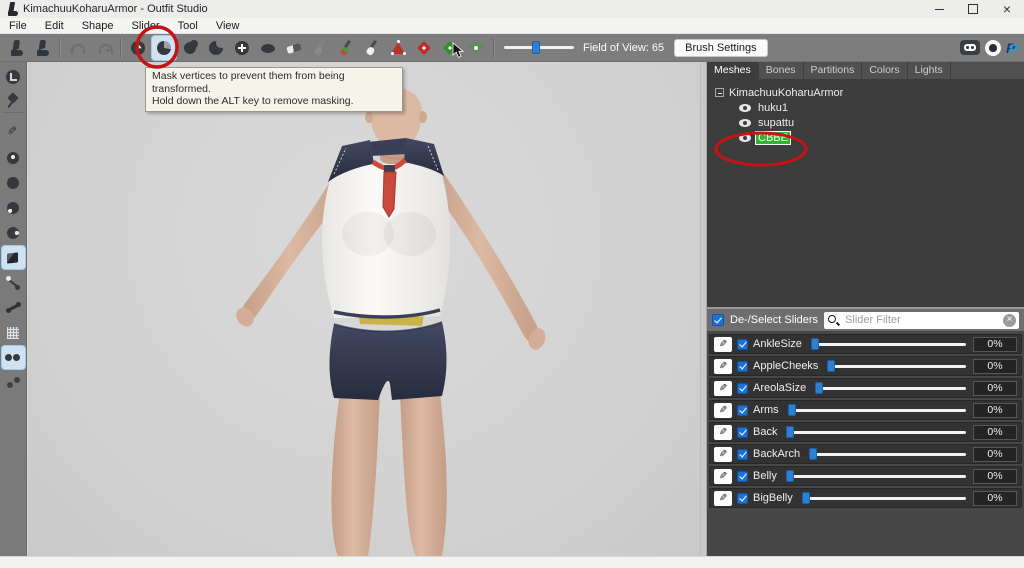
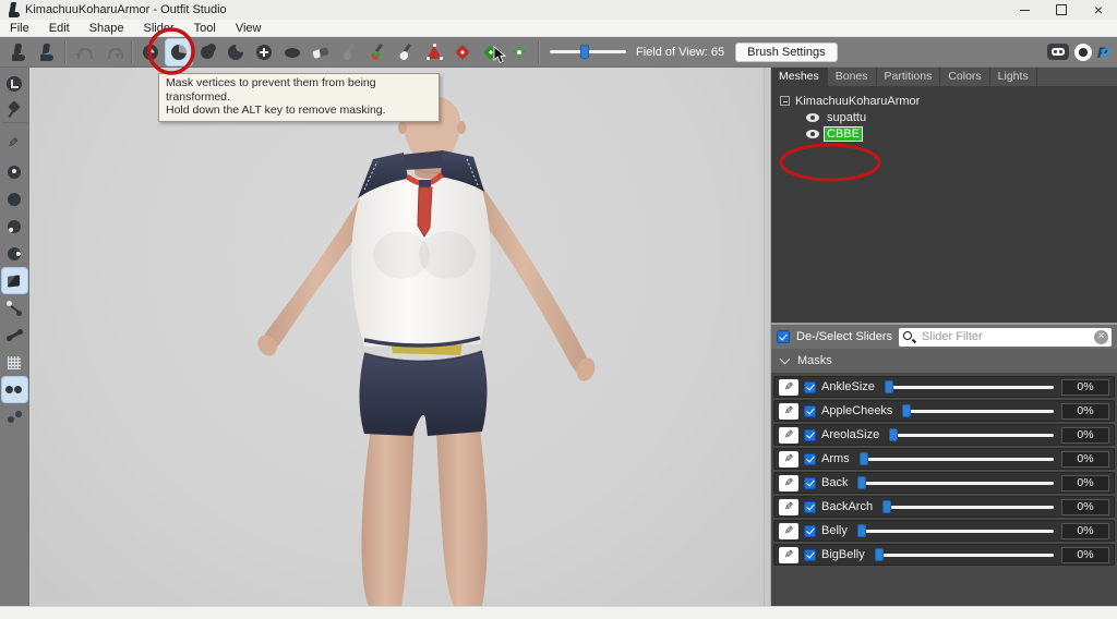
  KimachuuKoharuArmor - Outfit Studio
  File
  Edit
  Shape
  Slide
  Tool
  View
  Field of View: 65
  Brush Settings
  Meshes
  Bones
  Partitions
  Colors
  Lights
  KimachuuKoharuArmor
- huku1
  supattu
  CBBE
  De-/Select Sliders
  Slider Filter
+ Masks
  AnkleSize
  0%
  AppleCheeks
  0%
  AreolaSize
  0%
  Arms
  0%
  Back
  0%
  BackArch
  0%
  Belly
  0%
  BigBelly
  0%
  Mask vertices to prevent them from being transformed.
  Hold down the ALT key to remove masking.
